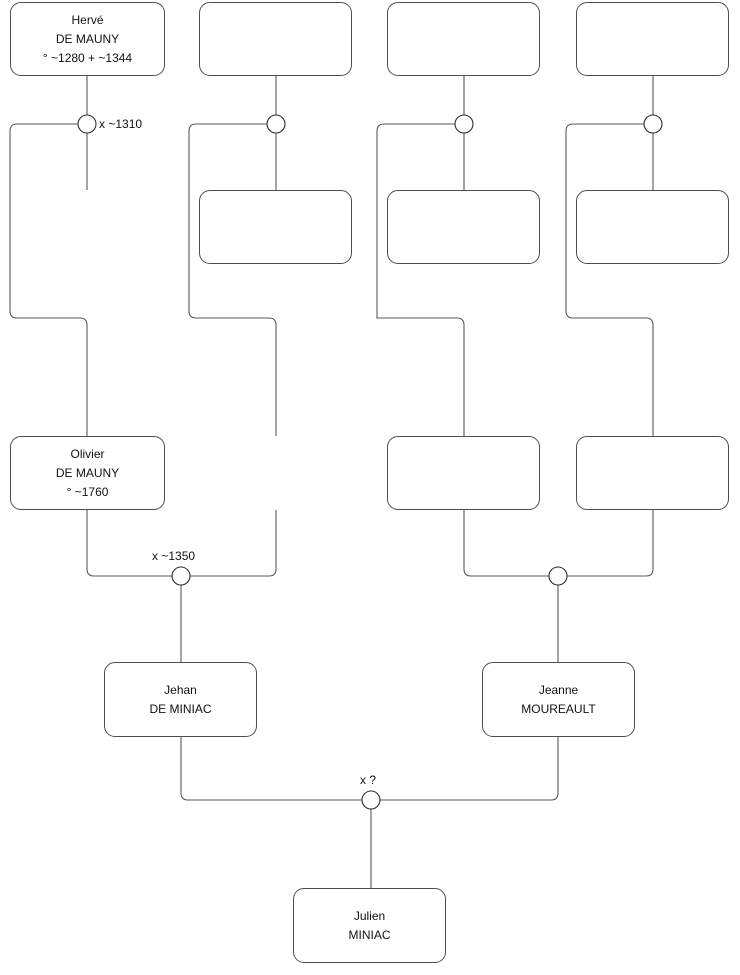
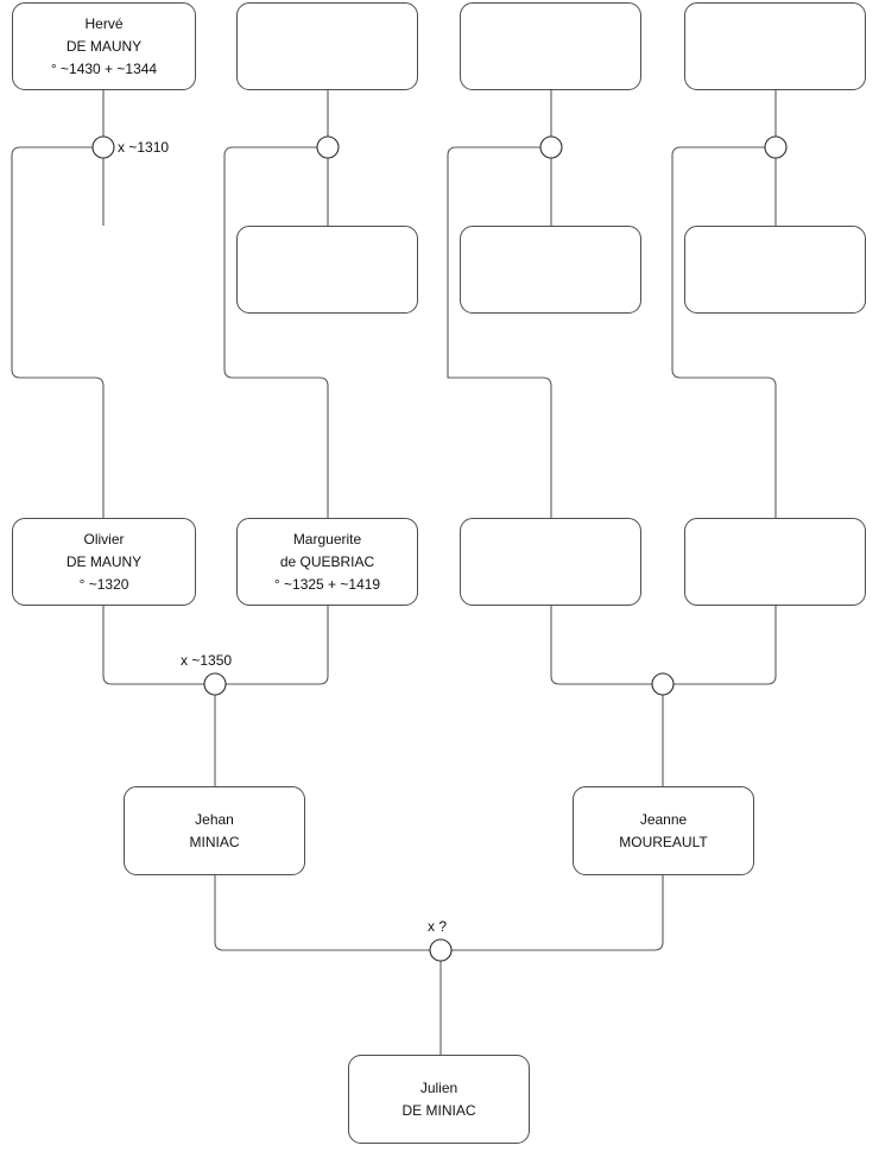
  Hervé
  DE MAUNY
- ° ~1280 + ~1344
+ ° ~1430 + ~1344
  Olivier
  DE MAUNY
- ° ~1760
+ ° ~1320
+ Marguerite
+ de QUEBRIAC
+ ° ~1325 + ~1419
  Jehan
- DE MINIAC
+ MINIAC
  Jeanne
  MOUREAULT
  Julien
- MINIAC
+ DE MINIAC
  x ~1310
  x ~1350
  x ?
